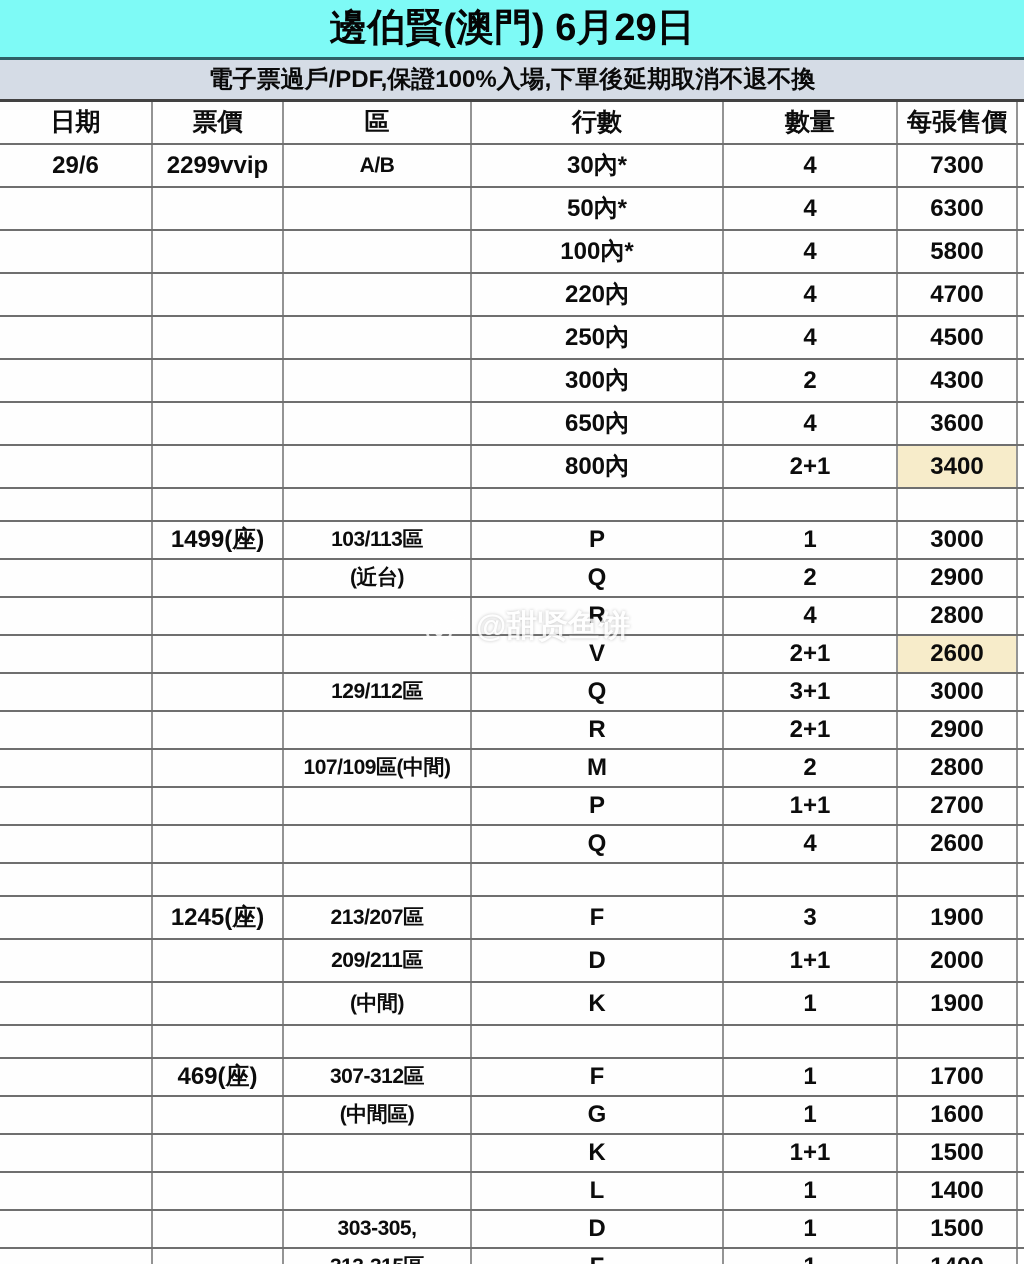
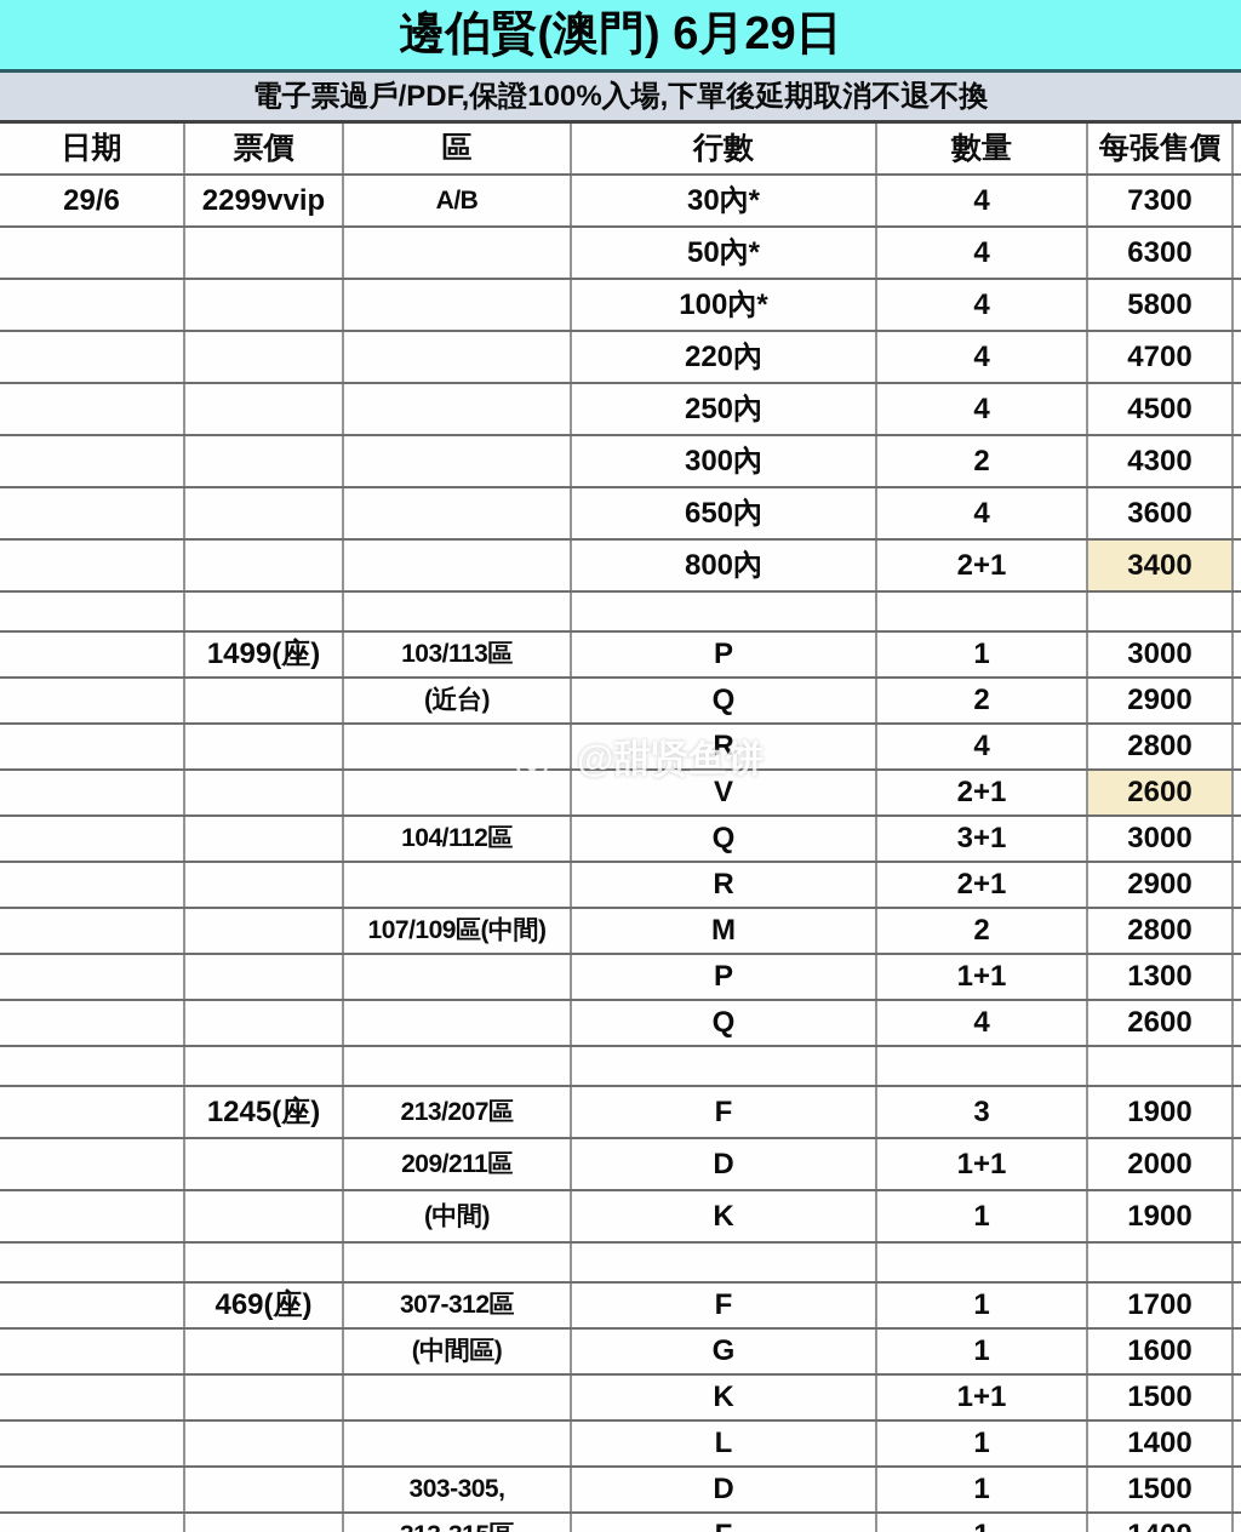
  邊伯賢(澳門) 6月29日
  電子票過戶/PDF,保證100%入場,下單後延期取消不退不換
  日期	票價	區	行數	數量	每張售價
  29/6	2299vvip	A/B	30內*	4	7300
  			50內*	4	6300
  			100內*	4	5800
  			220內	4	4700
  			250內	4	4500
  			300內	2	4300
  			650內	4	3600
  			800內	2+1	3400
  	1499(座)	103/113區	P	1	3000
  		(近台)	Q	2	2900
  			R	4	2800
  			V	2+1	2600
- 		129/112區	Q	3+1	3000
+ 		104/112區	Q	3+1	3000
  			R	2+1	2900
  		107/109區(中間)	M	2	2800
- 			P	1+1	2700
+ 			P	1+1	1300
  			Q	4	2600
  	1245(座)	213/207區	F	3	1900
  		209/211區	D	1+1	2000
  		(中間)	K	1	1900
  	469(座)	307-312區	F	1	1700
  		(中間區)	G	1	1600
  			K	1+1	1500
  			L	1	1400
  		303-305,	D	1	1500
  @甜贤鱼饼
